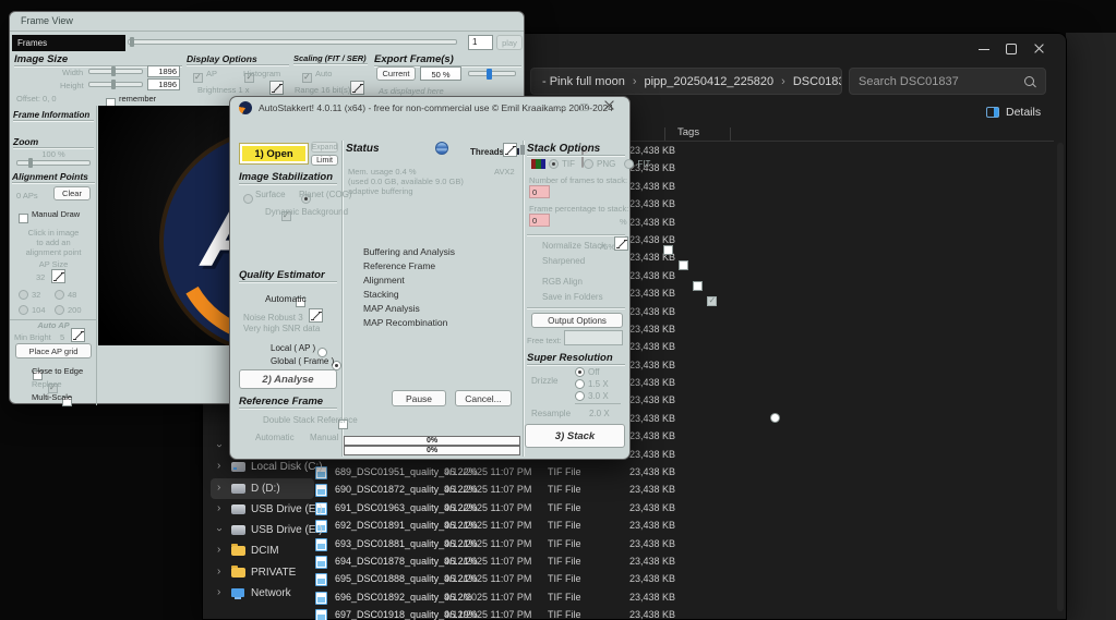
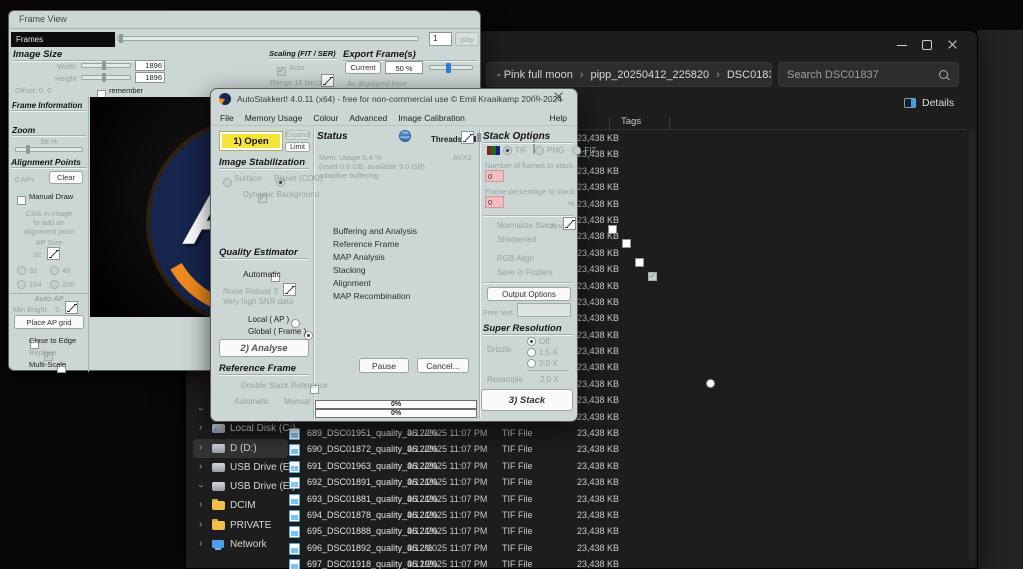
  - Pink full moon
  ›
  pipp_20250412_225820
  ›
  DSC018
  Search DSC01837
  Details
  Tags
  23,438 KB
  23,438 KB
  23,438 KB
  23,438 KB
  23,438 KB
  23,438 KB
  23,438 KB
  23,438 KB
  23,438 KB
  23,438 KB
  23,438 KB
  23,438 KB
  23,438 KB
  23,438 KB
  23,438 KB
  23,438 KB
  23,438 KB
  23,438 KB
  689_DSC01951_quality_96.22%
  4/12/2025 11:07 PM
  TIF File
  23,438 KB
  690_DSC01872_quality_96.22%
  4/12/2025 11:07 PM
  TIF File
  23,438 KB
  691_DSC01963_quality_96.22%
  4/12/2025 11:07 PM
  TIF File
  23,438 KB
  692_DSC01891_quality_96.21%
  4/12/2025 11:07 PM
  TIF File
  23,438 KB
  693_DSC01881_quality_96.21%
  4/12/2025 11:07 PM
  TIF File
  23,438 KB
  694_DSC01878_quality_96.21%
  4/12/2025 11:07 PM
  TIF File
  23,438 KB
  695_DSC01888_quality_96.21%
  4/12/2025 11:07 PM
  TIF File
  23,438 KB
  696_DSC01892_quality_96.2%
  4/12/2025 11:07 PM
  TIF File
  23,438 KB
  697_DSC01918_quality_96.19%
  4/12/2025 11:07 PM
  TIF File
  23,438 KB
  Local Disk (C:)
  D (D:)
  USB Drive (E:)
  USB Drive (E:)
  DCIM
  PRIVATE
  Network
  Frame View
  Frames
  1
  play
  Image Size
  Width
  1896
  Height
  1896
  Offset: 0, 0
  remember
- Display Options
- AP
- Histogram
- Brightness 1 x
  Scaling (FIT / SER)
  Auto
  Range 16 bit(s
  Export Frame(s)
  Current
  50 %
  As displayed here
  Frame Information
  Zoom
- 100 %
+ 58 %
  Alignment Points
  0 APs
  Clear
  Manual Draw
  Click in image
  to add an
  alignment point
  AP Size
  32
  32
  48
  104
  200
  Auto AP
  Min Bright
  5
  Place AP grid
  Close to Edge
  Replace
  Multi-Scale
  AutoStakkert! 4.0.11 (x64) - free for non-commercial use © Emil Kraaika 2009-20
+ File
+ Memory Usage
+ Colour
+ Advanced
+ Image Calibration
+ Help
  1) Open
  Image Stabilization
  Surface
  Planet (COG)
  Dynamic Background
  Quality Estimator
  Automatic
  Noise Robust 3
  Very high SNR data
  Local ( AP )
  Global ( Frame )
  2) Analyse
  Reference Frame
  Double Stack Reference
  Automatic
  Manual
  Status
  Threads
  Mem. usage 0.4 %
  (used 0.0 GB, available 9.0 GB)
  adaptive buffering
  AVX2
  Buffering and Analysis
  Reference Frame
- Alignment
+ MAP Analysis
  Stacking
- MAP Analysis
+ Alignment
  MAP Recombination
  Pause
  Cancel...
  Stack Options
  TIF
  PNG
  FIT
  Number of frames to stack:
  0
  Frame percentage to stack:
  0
  %
  Normalize Stack
  75%
  Sharpened
  RGB Align
  Save in Folders
  Output Options
  Free text:
  Super Resolution
  Drizzle
  Off
  1.5 X
  3.0 X
  Resample
  2.0 X
  3) Stack
